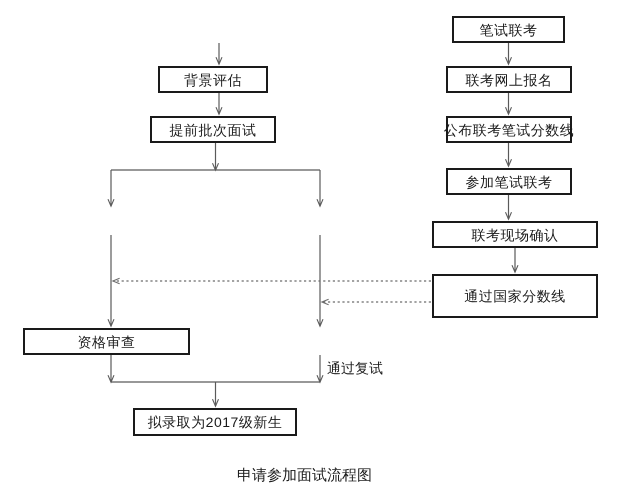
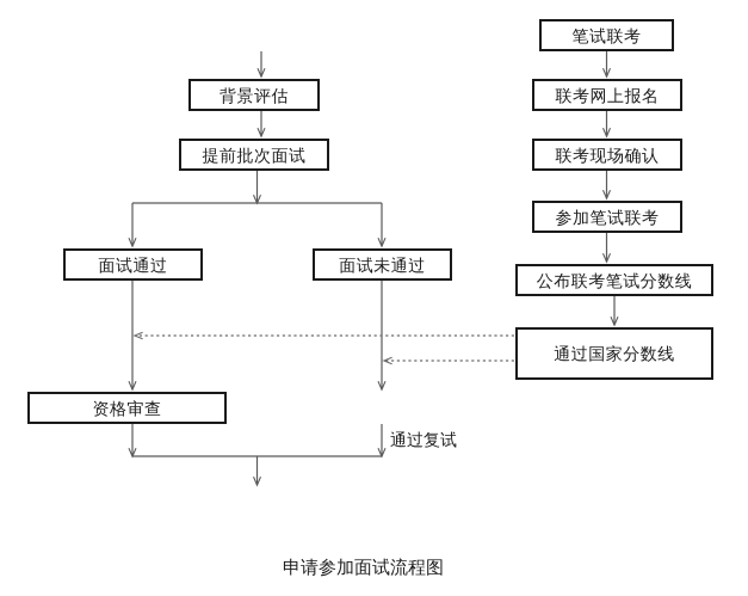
  背景评估
  提前批次面试
+ 面试通过
+ 面试未通过
  资格审查
- 拟录取为2017级新生
  笔试联考
  联考网上报名
- 公布联考笔试分数线
+ 联考现场确认
  参加笔试联考
- 联考现场确认
+ 公布联考笔试分数线
  通过国家分数线
  通过复试
  申请参加面试流程图
